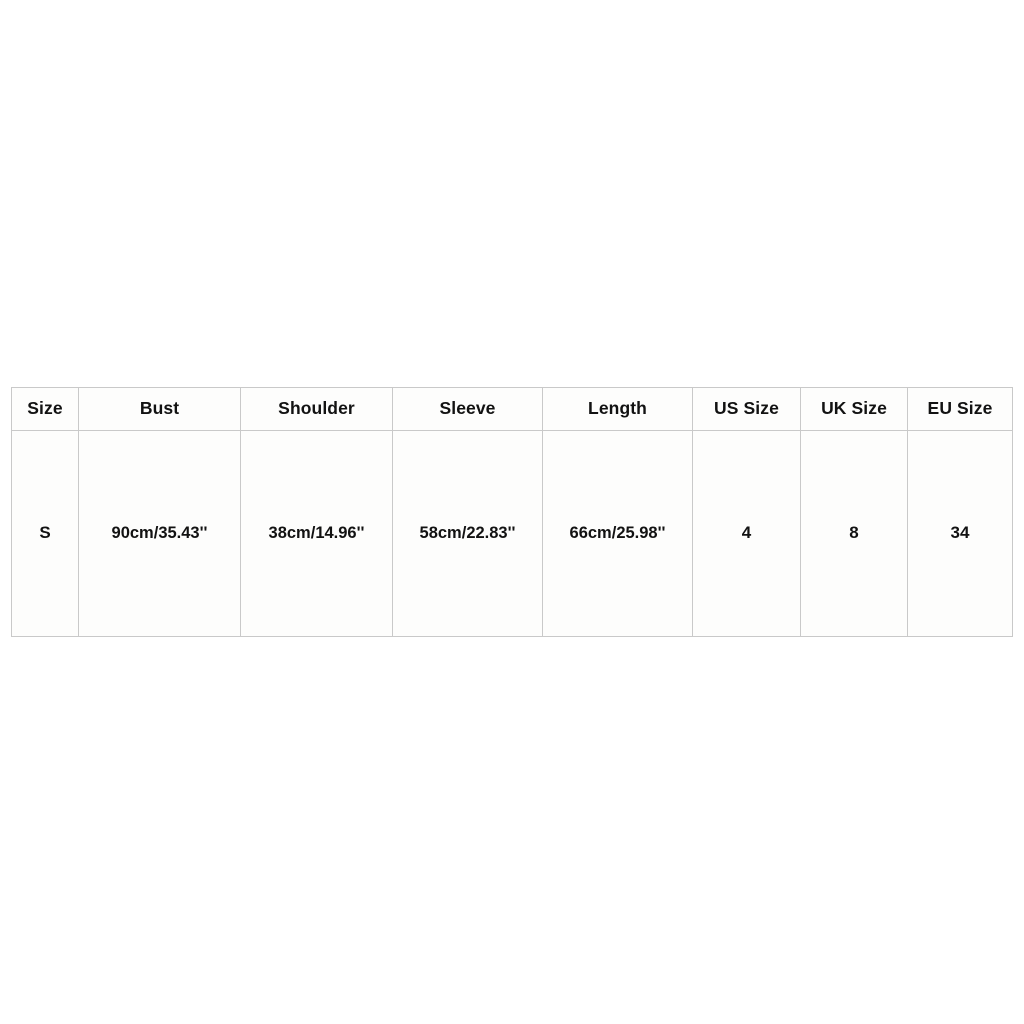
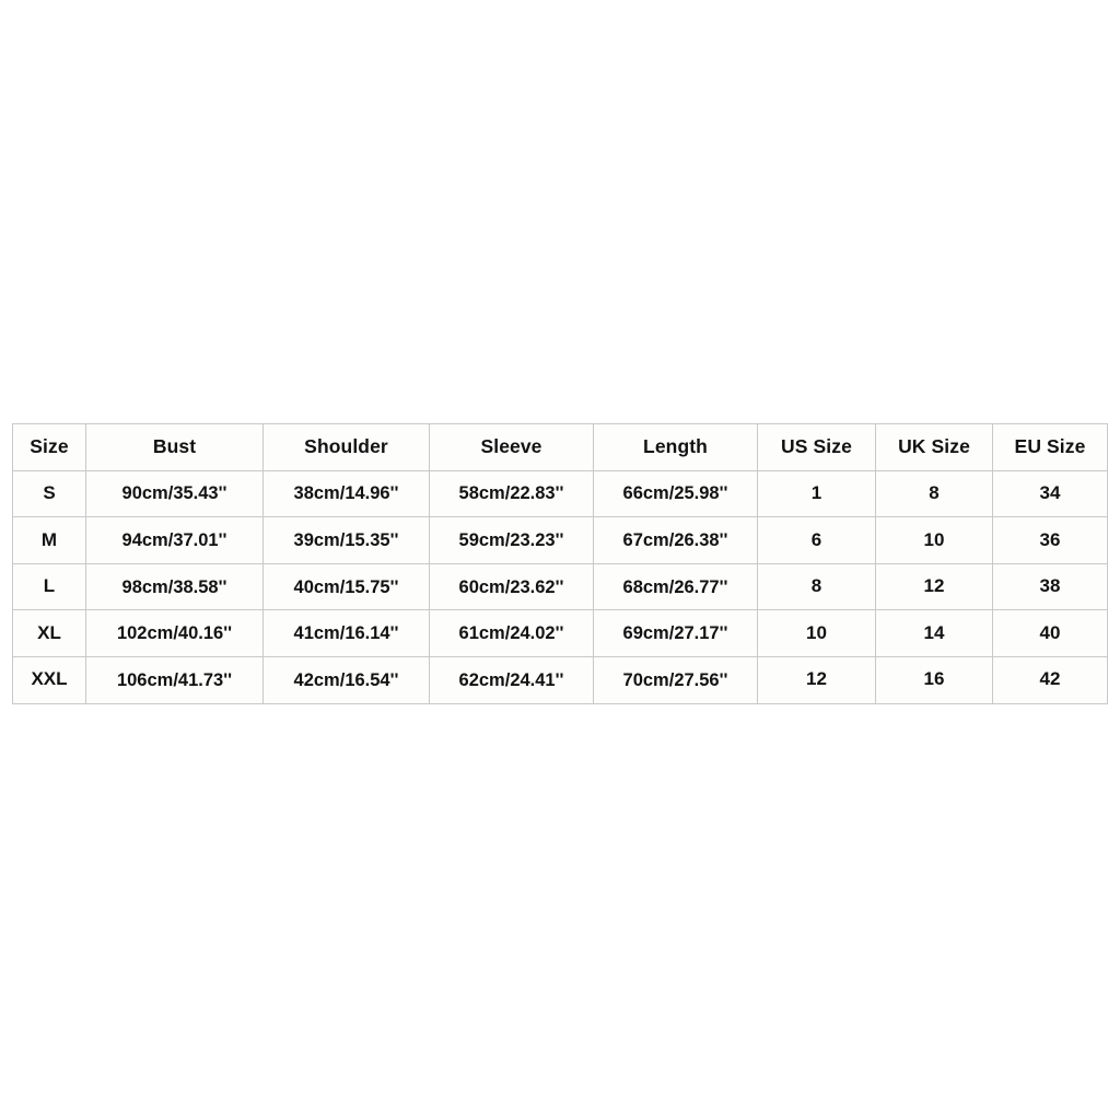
  Size	Bust	Shoulder	Sleeve	Length	US Size	UK Size	EU Size
- S	90cm/35.43''	38cm/14.96''	58cm/22.83''	66cm/25.98''	4	8	34
+ S	90cm/35.43''	38cm/14.96''	58cm/22.83''	66cm/25.98''	1	8	34
+ M	94cm/37.01''	39cm/15.35''	59cm/23.23''	67cm/26.38''	6	10	36
+ L	98cm/38.58''	40cm/15.75''	60cm/23.62''	68cm/26.77''	8	12	38
+ XL	102cm/40.16''	41cm/16.14''	61cm/24.02''	69cm/27.17''	10	14	40
+ XXL	106cm/41.73''	42cm/16.54''	62cm/24.41''	70cm/27.56''	12	16	42
